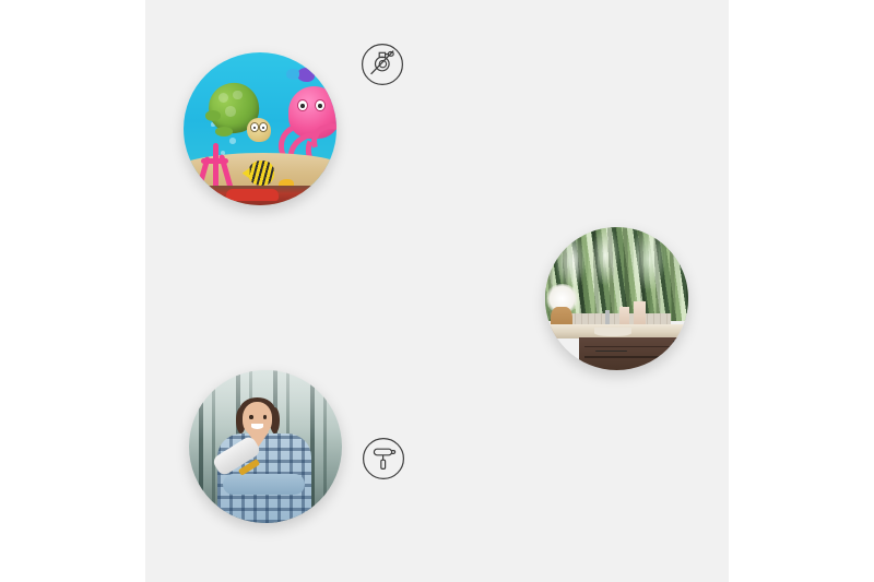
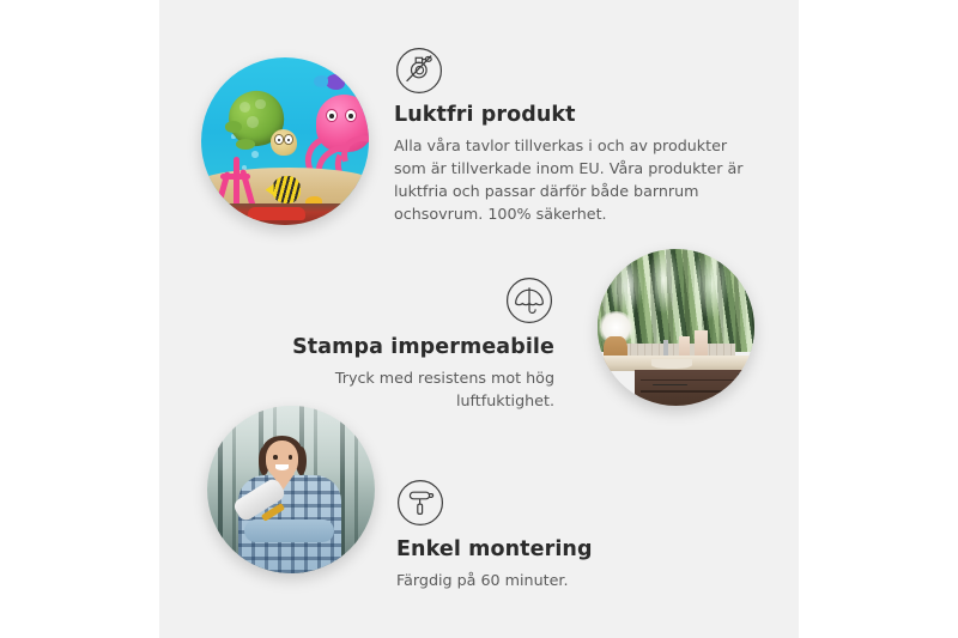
+ Luktfri produkt
+ Alla våra tavlor tillverkas i och av produkter som är tillverkade inom EU. Våra produkter är luktfria och passar därför både barnrum ochsovrum. 100% säkerhet.
+ Stampa impermeabile
+ Tryck med resistens mot hög luftfuktighet.
+ Enkel montering
+ Färgdig på 60 minuter.
